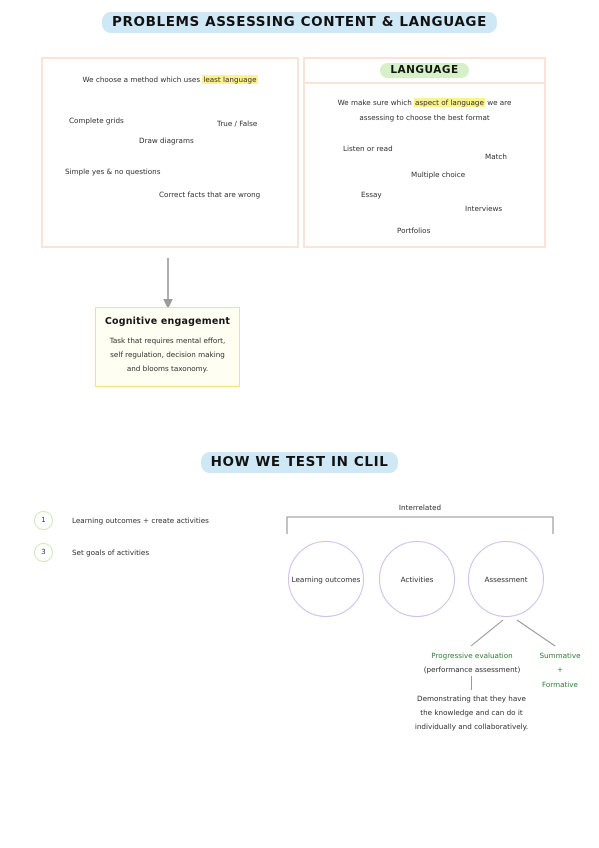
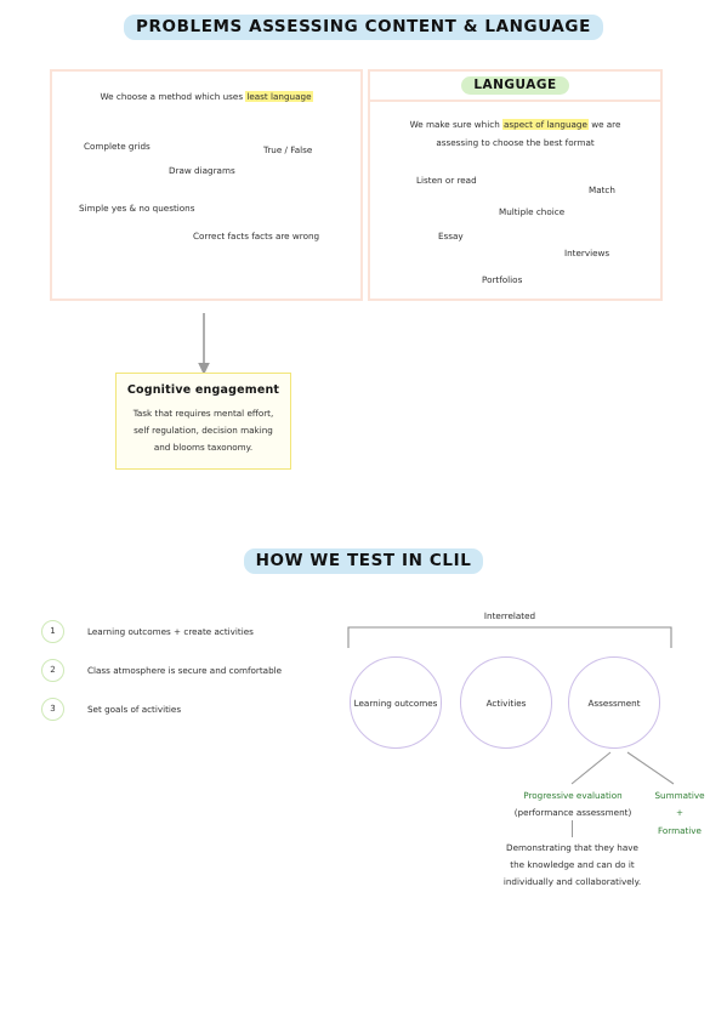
  PROBLEMS ASSESSING CONTENT & LANGUAGE
  We choose a method which uses least language
  Complete grids
  True / False
  Draw diagrams
  Simple yes & no questions
- Correct facts that are wrong
+ Correct facts facts are wrong
  LANGUAGE
  We make sure which aspect of language we are
  assessing to choose the best format
  Listen or read
  Match
  Multiple choice
  Essay
  Interviews
  Portfolios
  Cognitive engagement
  Task that requires mental effort,
  self regulation, decision making
  and blooms taxonomy.
  HOW WE TEST IN CLIL
  1
  Learning outcomes + create activities
+ 2
+ Class atmosphere is secure and comfortable
  3
  Set goals of activities
  Interrelated
  Learning outcomes
  Activities
  Assessment
  Progressive evaluation
  (performance assessment)
  Demonstrating that they have
  the knowledge and can do it
  individually and collaboratively.
  Summative
  +
  Formative
